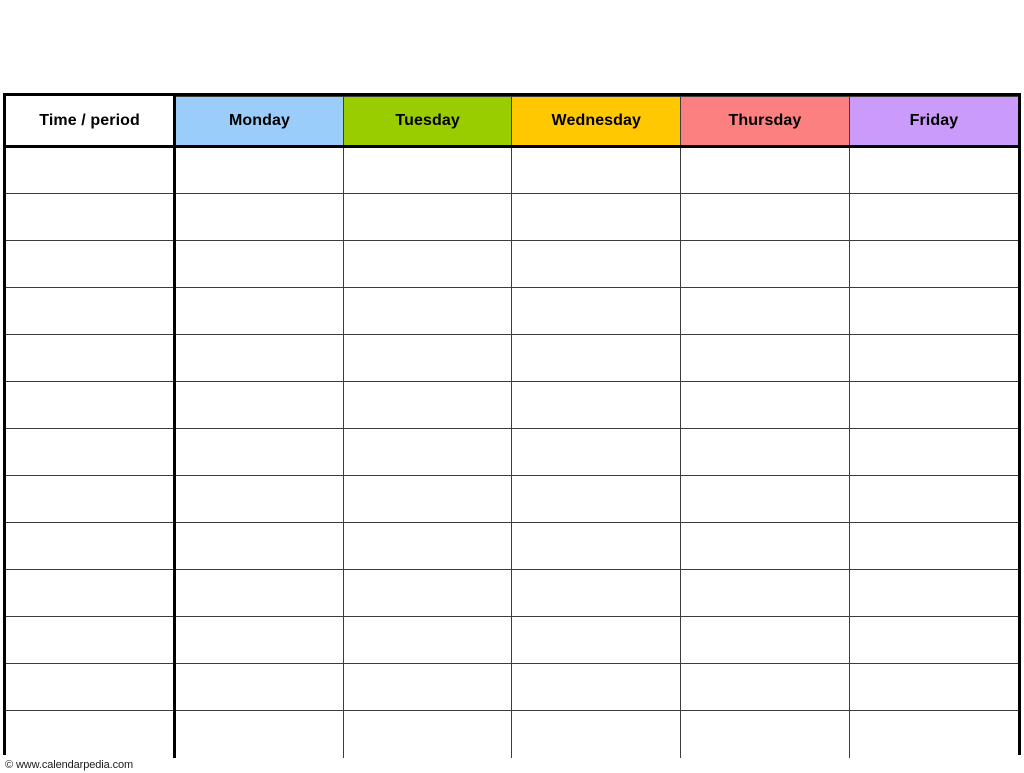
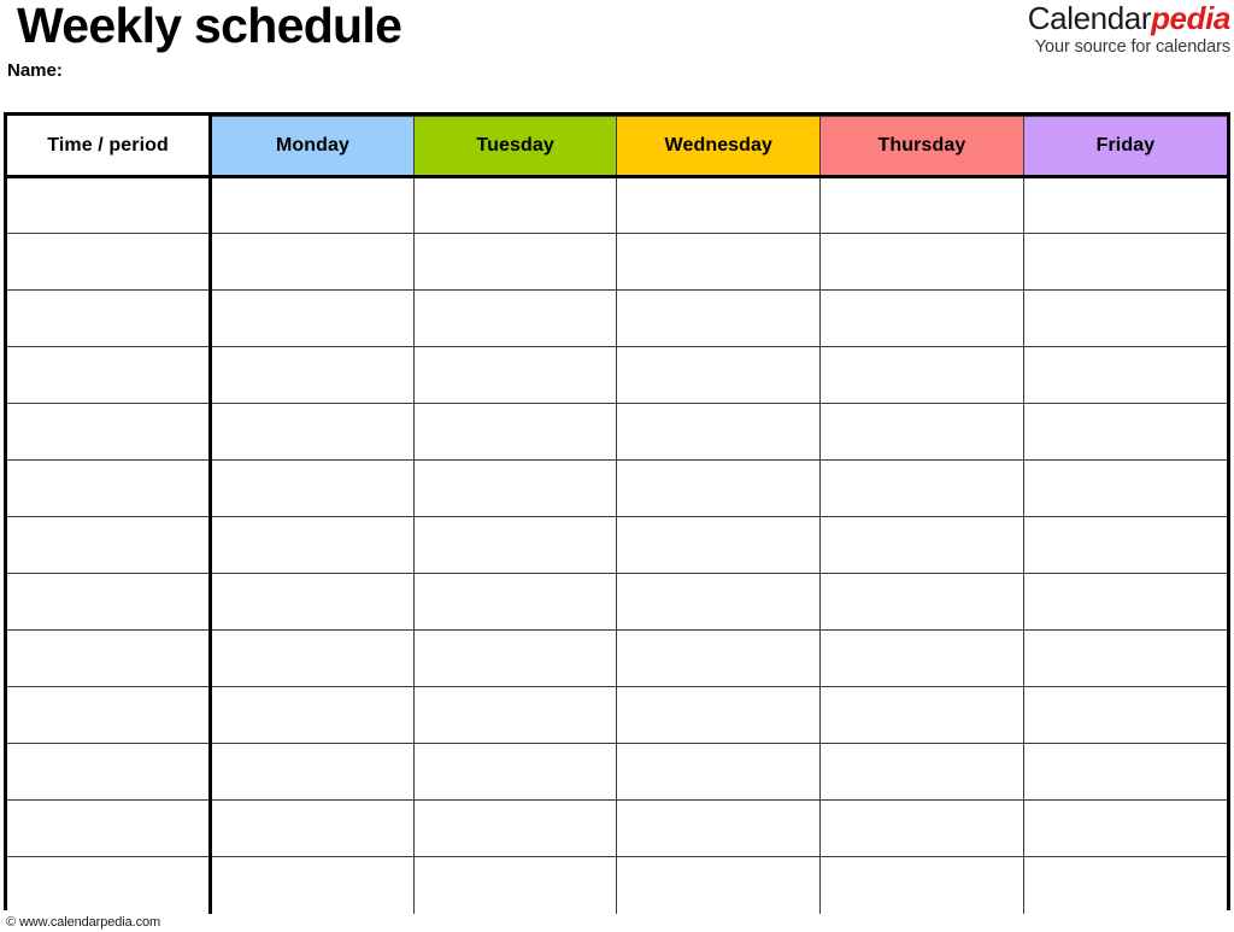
+ Weekly schedule
+ Name:
+ Calendarpedia
+ Your source for calendars
  Time / period	Monday	Tuesday	Wednesday	Thursday	Friday
  © www.calendarpedia.com
